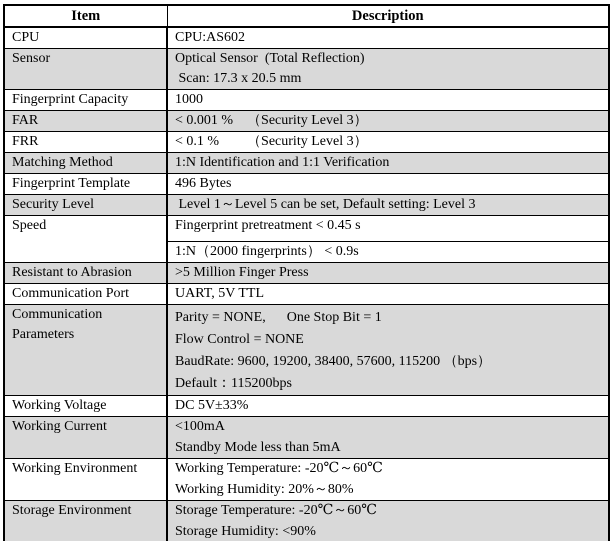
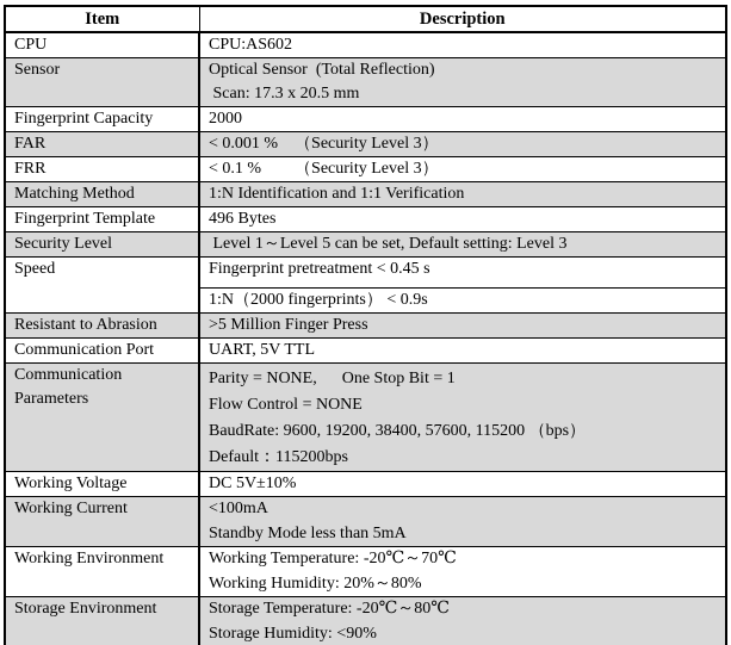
  Item	Description
  CPU	CPU:AS602
  Sensor	Optical Sensor (Total Reflection) Scan: 17.3 x 20.5 mm
- Fingerprint Capacity	1000
+ Fingerprint Capacity	2000
  FAR	< 0.001 % （Security Level 3）
  FRR	< 0.1 % （Security Level 3）
  Matching Method	1:N Identification and 1:1 Verification
  Fingerprint Template	496 Bytes
  Security Level	Level 1～Level 5 can be set, Default setting: Level 3
  Speed	Fingerprint pretreatment < 0.45 s
  1:N（2000 fingerprints） < 0.9s
  Resistant to Abrasion	>5 Million Finger Press
  Communication Port	UART, 5V TTL
  CommunicationParameters	Parity = NONE, One Stop Bit = 1Flow Control = NONEBaudRate: 9600, 19200, 38400, 57600, 115200 （bps）Default：115200bps
- Working Voltage	DC 5V±33%
+ Working Voltage	DC 5V±10%
  Working Current	<100mAStandby Mode less than 5mA
- Working Environment	Working Temperature: -20℃～60℃Working Humidity: 20%～80%
+ Working Environment	Working Temperature: -20℃～70℃Working Humidity: 20%～80%
- Storage Environment	Storage Temperature: -20℃～60℃Storage Humidity: <90%
+ Storage Environment	Storage Temperature: -20℃～80℃Storage Humidity: <90%
